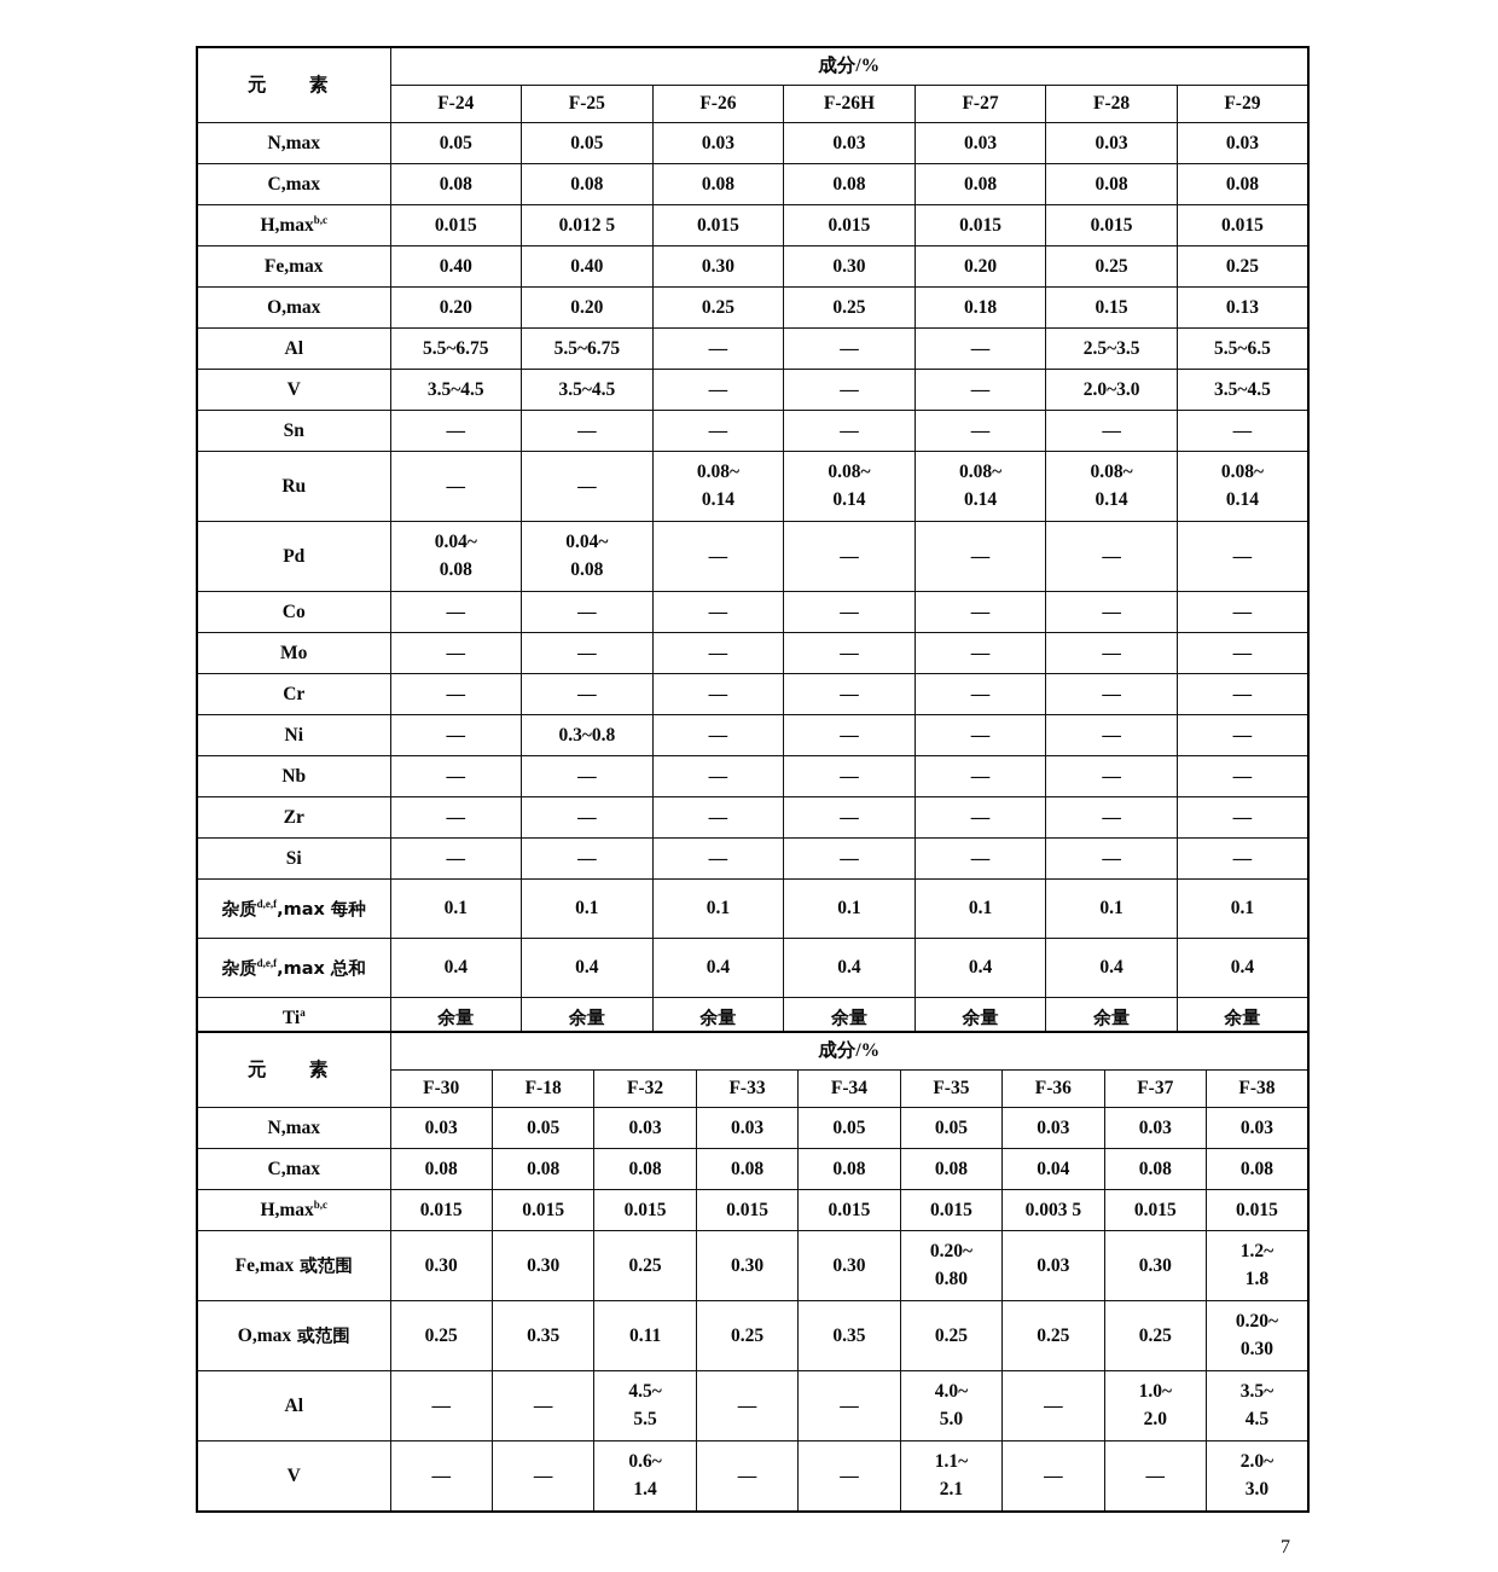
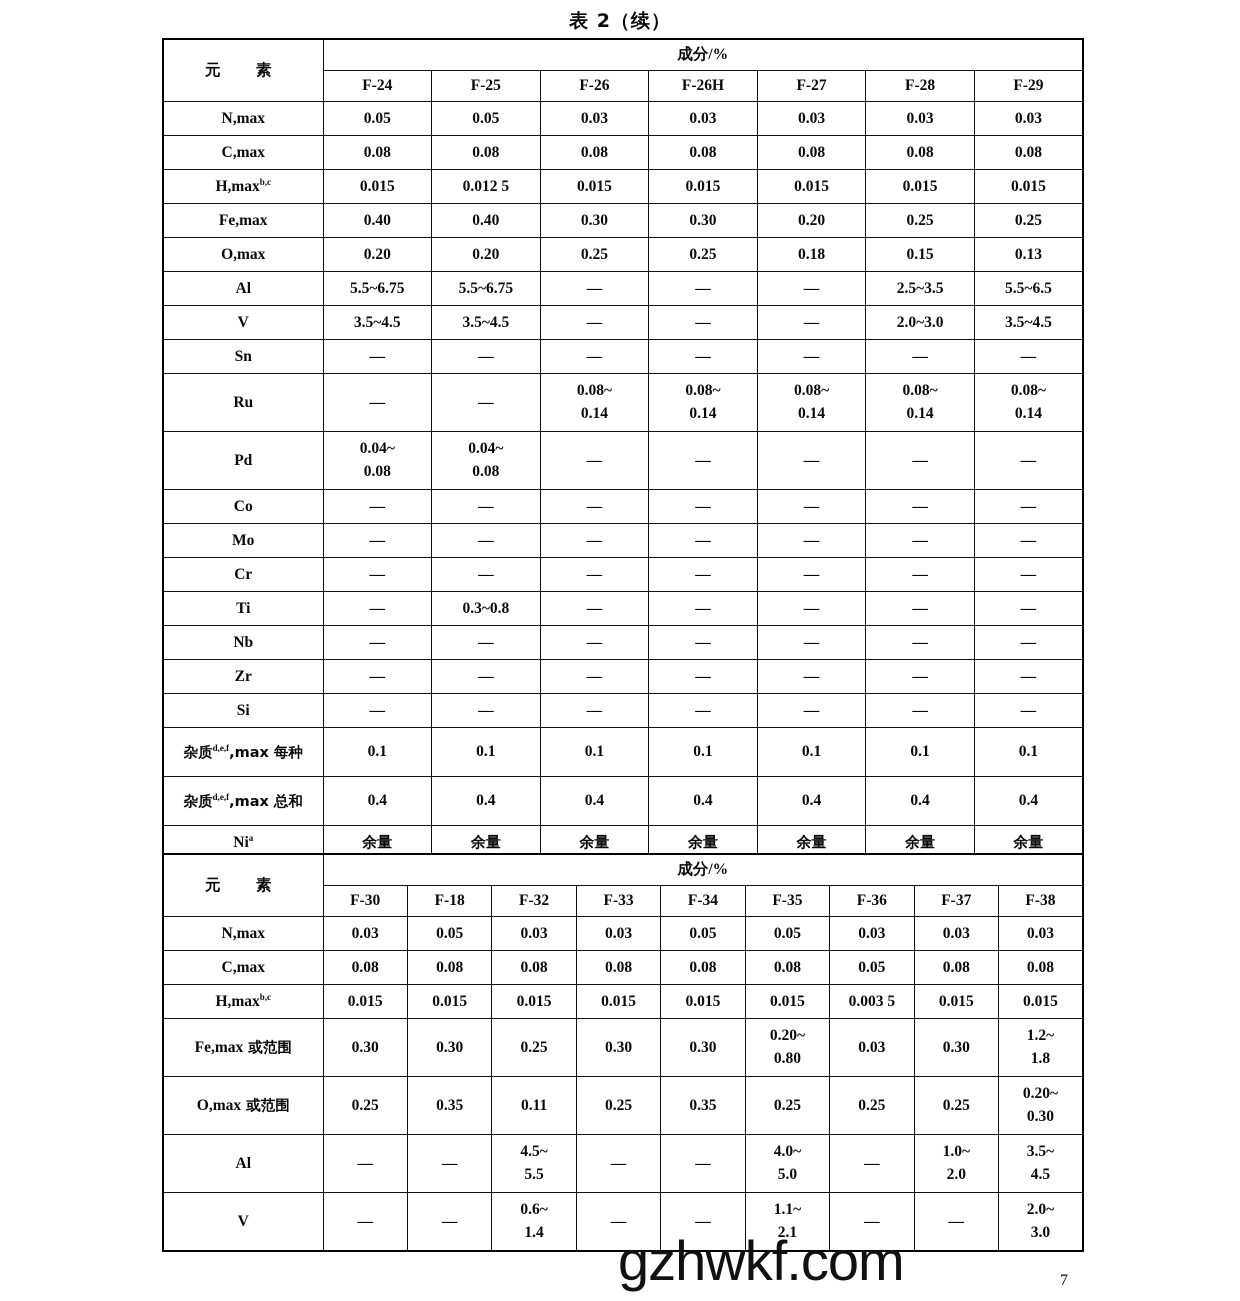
+ 表 2（续）
  元 素	成分/%
  F-24	F-25	F-26	F-26H	F-27	F-28	F-29
  N,max	0.05	0.05	0.03	0.03	0.03	0.03	0.03
  C,max	0.08	0.08	0.08	0.08	0.08	0.08	0.08
  H,maxb,c	0.015	0.012 5	0.015	0.015	0.015	0.015	0.015
  Fe,max	0.40	0.40	0.30	0.30	0.20	0.25	0.25
  O,max	0.20	0.20	0.25	0.25	0.18	0.15	0.13
  Al	5.5~6.75	5.5~6.75	—	—	—	2.5~3.5	5.5~6.5
  V	3.5~4.5	3.5~4.5	—	—	—	2.0~3.0	3.5~4.5
  Sn	—	—	—	—	—	—	—
  Ru	—	—	0.08~0.14	0.08~0.14	0.08~0.14	0.08~0.14	0.08~0.14
  Pd	0.04~0.08	0.04~0.08	—	—	—	—	—
  Co	—	—	—	—	—	—	—
  Mo	—	—	—	—	—	—	—
  Cr	—	—	—	—	—	—	—
- Ni	—	0.3~0.8	—	—	—	—	—
+ Ti	—	0.3~0.8	—	—	—	—	—
  Nb	—	—	—	—	—	—	—
  Zr	—	—	—	—	—	—	—
  Si	—	—	—	—	—	—	—
  杂质d,e,f,max 每种	0.1	0.1	0.1	0.1	0.1	0.1	0.1
  杂质d,e,f,max 总和	0.4	0.4	0.4	0.4	0.4	0.4	0.4
- Tia	余量	余量	余量	余量	余量	余量	余量
+ Nia	余量	余量	余量	余量	余量	余量	余量
  元 素	成分/%
  F-30	F-18	F-32	F-33	F-34	F-35	F-36	F-37	F-38
  N,max	0.03	0.05	0.03	0.03	0.05	0.05	0.03	0.03	0.03
- C,max	0.08	0.08	0.08	0.08	0.08	0.08	0.04	0.08	0.08
+ C,max	0.08	0.08	0.08	0.08	0.08	0.08	0.05	0.08	0.08
  H,maxb,c	0.015	0.015	0.015	0.015	0.015	0.015	0.003 5	0.015	0.015
  Fe,max 或范围	0.30	0.30	0.25	0.30	0.30	0.20~0.80	0.03	0.30	1.2~1.8
  O,max 或范围	0.25	0.35	0.11	0.25	0.35	0.25	0.25	0.25	0.20~0.30
  Al	—	—	4.5~5.5	—	—	4.0~5.0	—	1.0~2.0	3.5~4.5
  V	—	—	0.6~1.4	—	—	1.1~2.1	—	—	2.0~3.0
+ gzhwkf.com
  7
